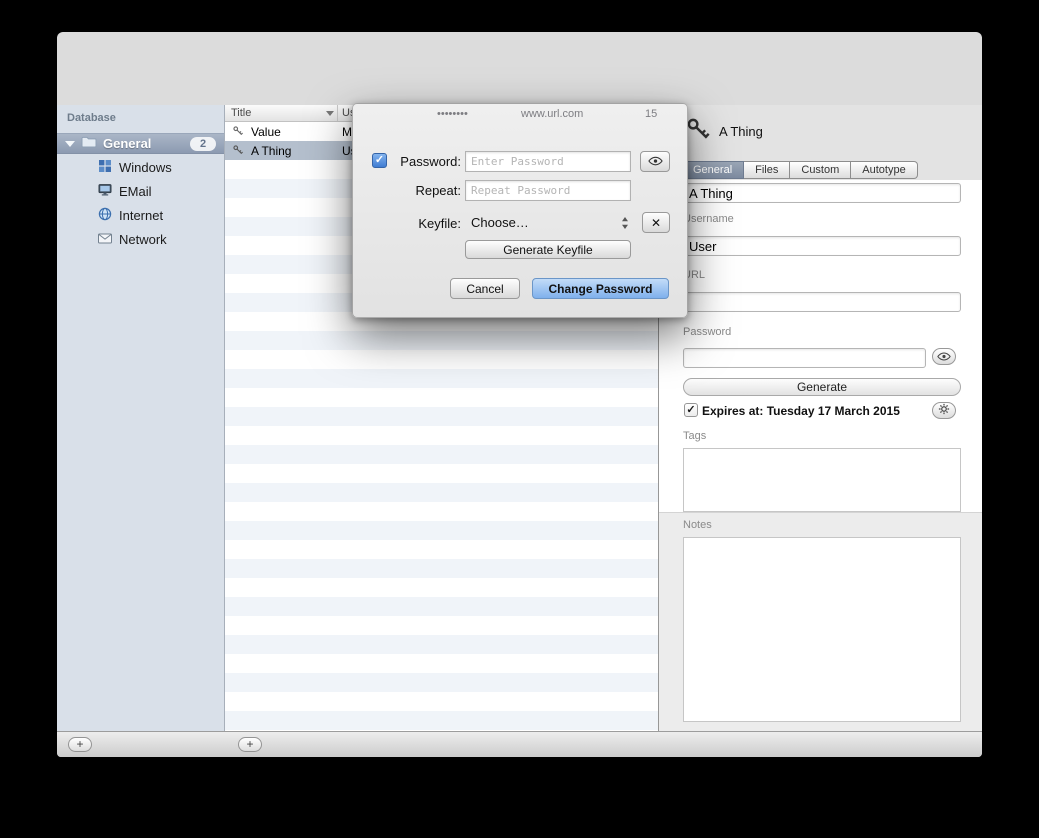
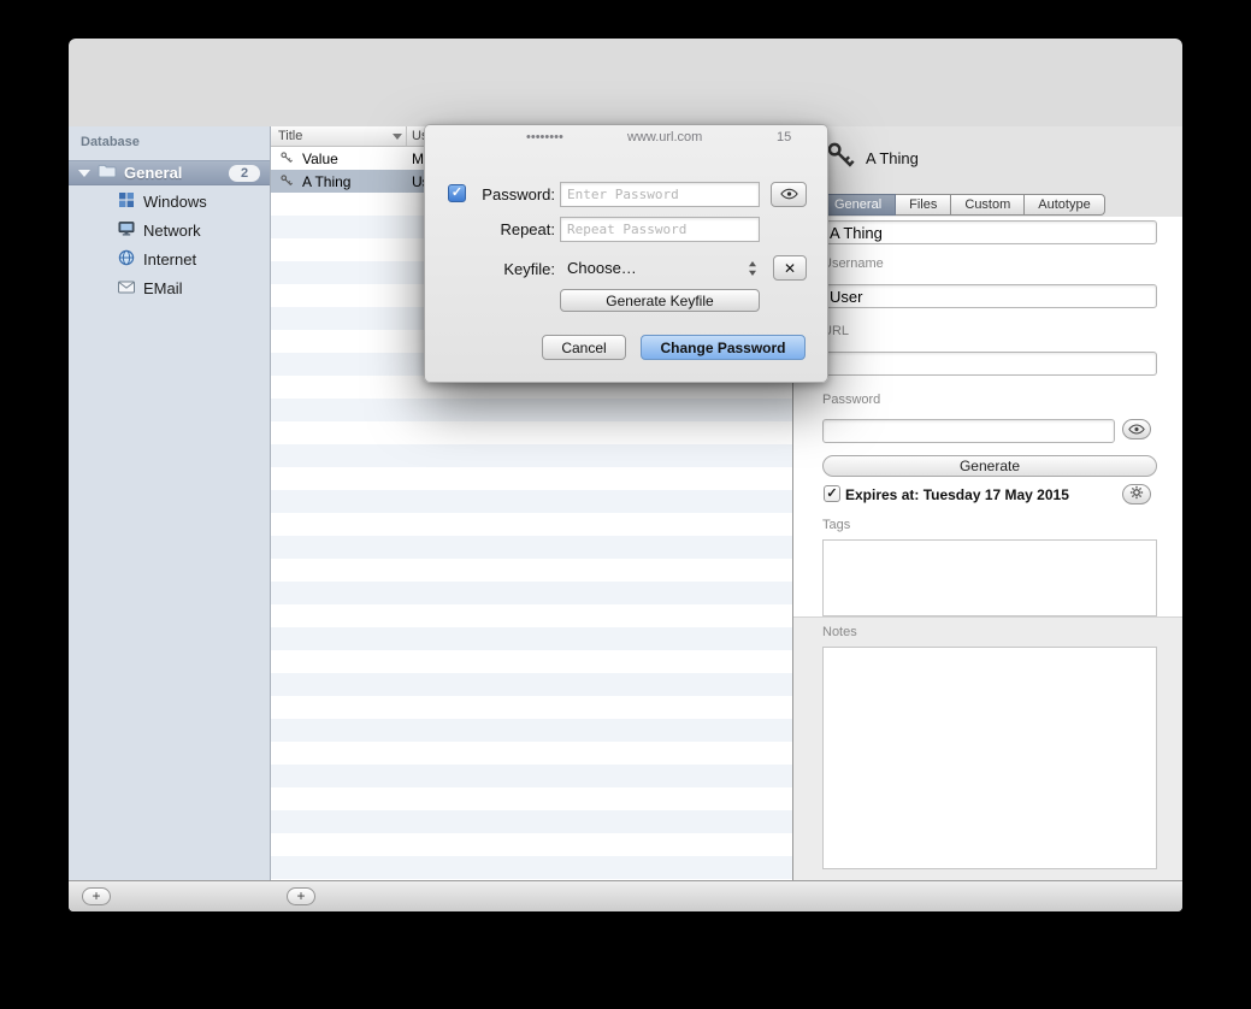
  Database
  General
  2
  Windows
- EMail
+ Network
  Internet
- Network
+ EMail
  Title
  Value
  A Thing
  A Thing
  General
  Files
  Custom
  Autotype
  A Thing
  sername
  User
  Password
  Generate
  ✓
- Expires at: Tuesday 17 March 2015
+ Expires at: Tuesday 17 May 2015
  Tags
  Notes
  +
  +
  ✓
  Password:
  Enter Password
  Repeat:
  Repeat Password
  Keyfile:
  Choose…
  ✕
  Generate Keyfile
  Cancel
  Change Password
  ••••••••
  www.url.com
  15
